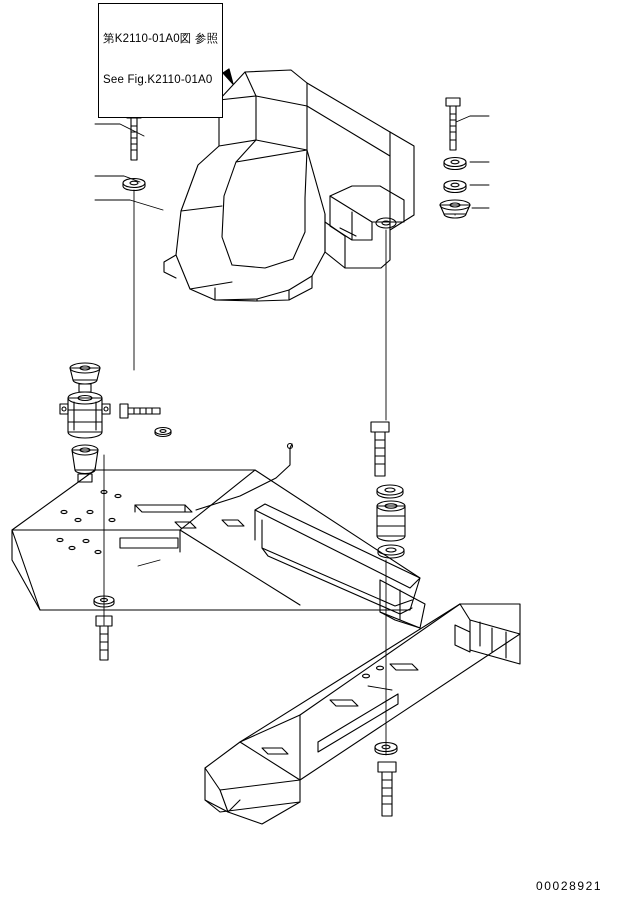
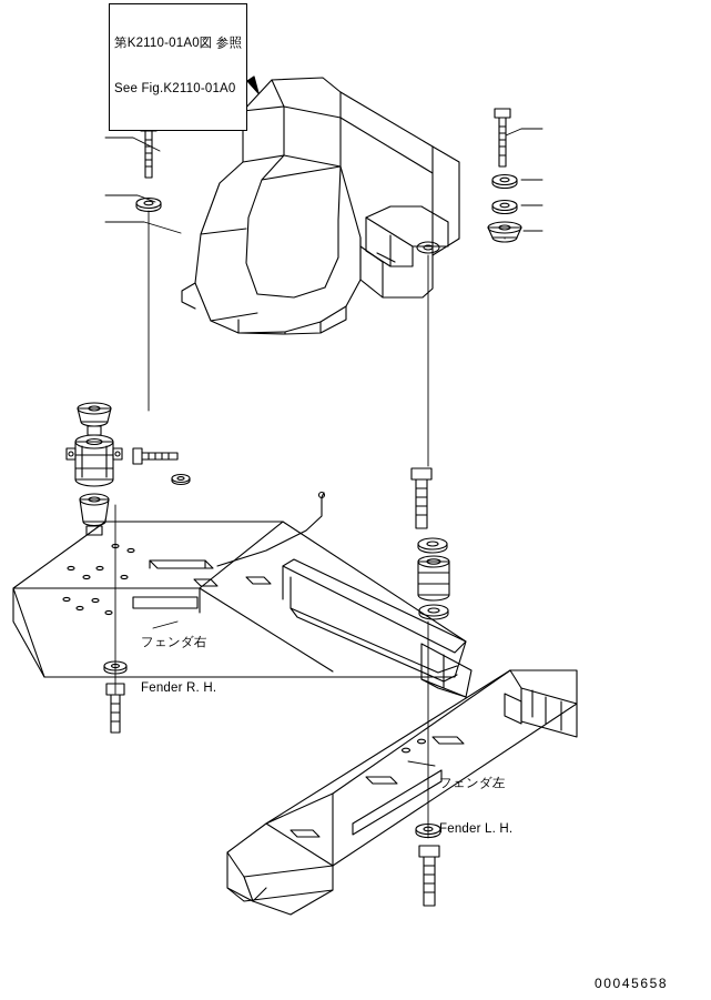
  第K2110-01A0図 参照
  See Fig.K2110-01A0
+ フェンダ右
+ Fender R. H.
+ フェンダ左
+ Fender L. H.
- 00028921
+ 00045658
